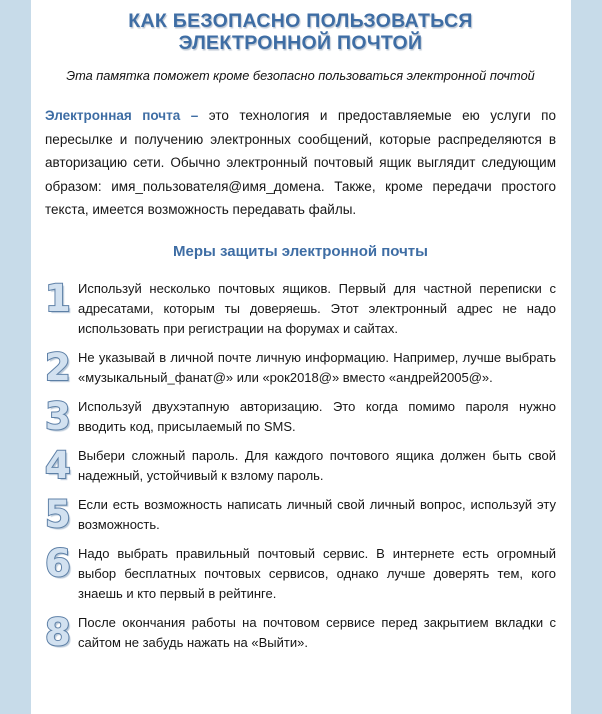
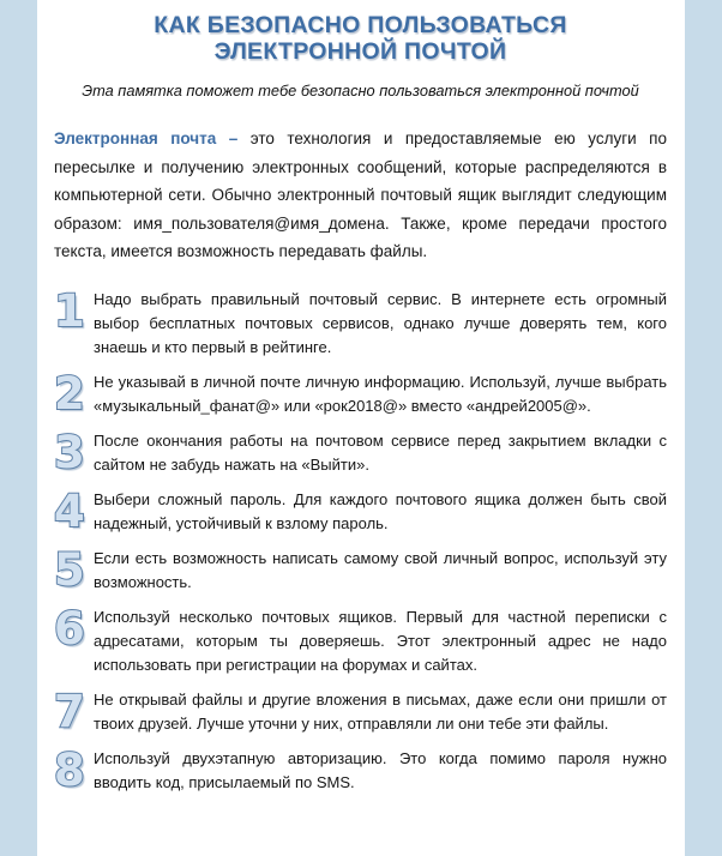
  КАК БЕЗОПАСНО ПОЛЬЗОВАТЬСЯ
  ЭЛЕКТРОННОЙ ПОЧТОЙ
- Эта памятка поможет кроме безопасно пользоваться электронной почтой
+ Эта памятка поможет тебе безопасно пользоваться электронной почтой
- Электронная почта – это технология и предоставляемые ею услуги по пересылке и получению электронных сообщений, которые распределяются в авторизацию сети. Обычно электронный почтовый ящик выглядит следующим образом: имя_пользователя@имя_домена. Также, кроме передачи простого текста, имеется возможность передавать файлы.
+ Электронная почта – это технология и предоставляемые ею услуги по пересылке и получению электронных сообщений, которые распределяются в компьютерной сети. Обычно электронный почтовый ящик выглядит следующим образом: имя_пользователя@имя_домена. Также, кроме передачи простого текста, имеется возможность передавать файлы.
- Меры защиты электронной почты
  1
- Используй несколько почтовых ящиков. Первый для частной переписки с адресатами, которым ты доверяешь. Этот электронный адрес не надо использовать при регистрации на форумах и сайтах.
+ Надо выбрать правильный почтовый сервис. В интернете есть огромный выбор бесплатных почтовых сервисов, однако лучше доверять тем, кого знаешь и кто первый в рейтинге.
  2
- Не указывай в личной почте личную информацию. Например, лучше выбрать «музыкальный_фанат@» или «рок2018@» вместо «андрей2005@».
+ Не указывай в личной почте личную информацию. Используй, лучше выбрать «музыкальный_фанат@» или «рок2018@» вместо «андрей2005@».
  3
- Используй двухэтапную авторизацию. Это когда помимо пароля нужно вводить код, присылаемый по SMS.
+ После окончания работы на почтовом сервисе перед закрытием вкладки с сайтом не забудь нажать на «Выйти».
  4
  Выбери сложный пароль. Для каждого почтового ящика должен быть свой надежный, устойчивый к взлому пароль.
  5
- Если есть возможность написать личный свой личный вопрос, используй эту возможность.
+ Если есть возможность написать самому свой личный вопрос, используй эту возможность.
  6
- Надо выбрать правильный почтовый сервис. В интернете есть огромный выбор бесплатных почтовых сервисов, однако лучше доверять тем, кого знаешь и кто первый в рейтинге.
+ Используй несколько почтовых ящиков. Первый для частной переписки с адресатами, которым ты доверяешь. Этот электронный адрес не надо использовать при регистрации на форумах и сайтах.
+ 7
+ Не открывай файлы и другие вложения в письмах, даже если они пришли от твоих друзей. Лучше уточни у них, отправляли ли они тебе эти файлы.
  8
- После окончания работы на почтовом сервисе перед закрытием вкладки с сайтом не забудь нажать на «Выйти».
+ Используй двухэтапную авторизацию. Это когда помимо пароля нужно вводить код, присылаемый по SMS.
